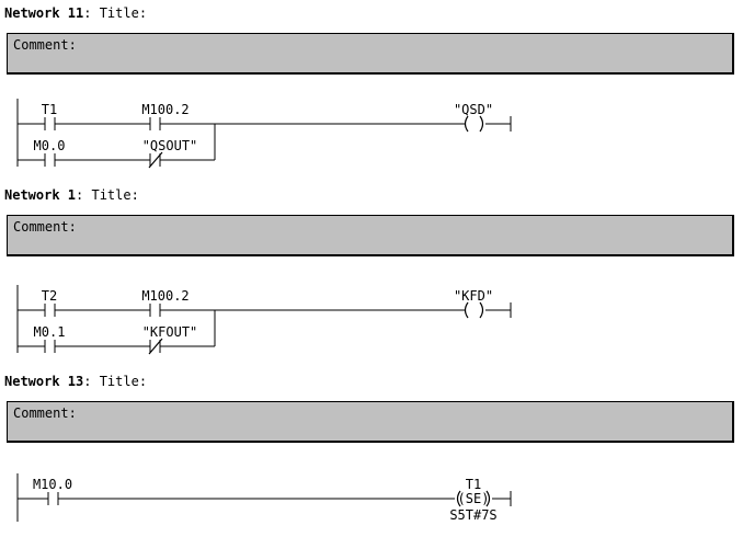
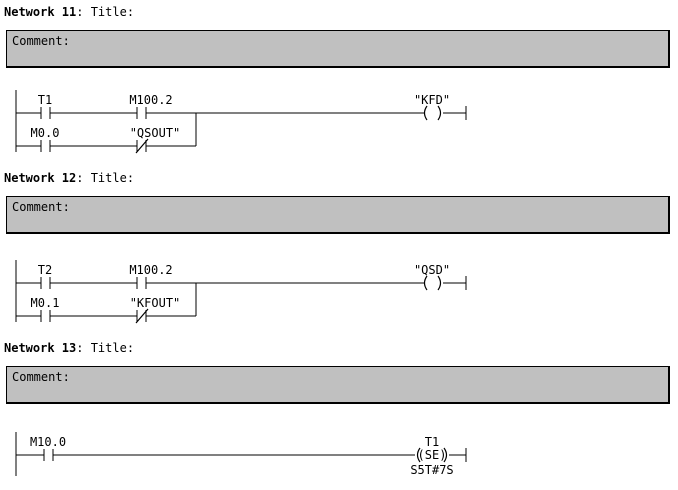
  Network 11: Title:
  Comment:
  T1
  M100.2
  M0.0
  "QSOUT"
- "QSD"
+ "KFD"
- Network 1: Title:
+ Network 12: Title:
  Comment:
  T2
  M100.2
  M0.1
  "KFOUT"
- "KFD"
+ "QSD"
  Network 13: Title:
  Comment:
  M10.0
  T1
  (SE)
  S5T#7S
